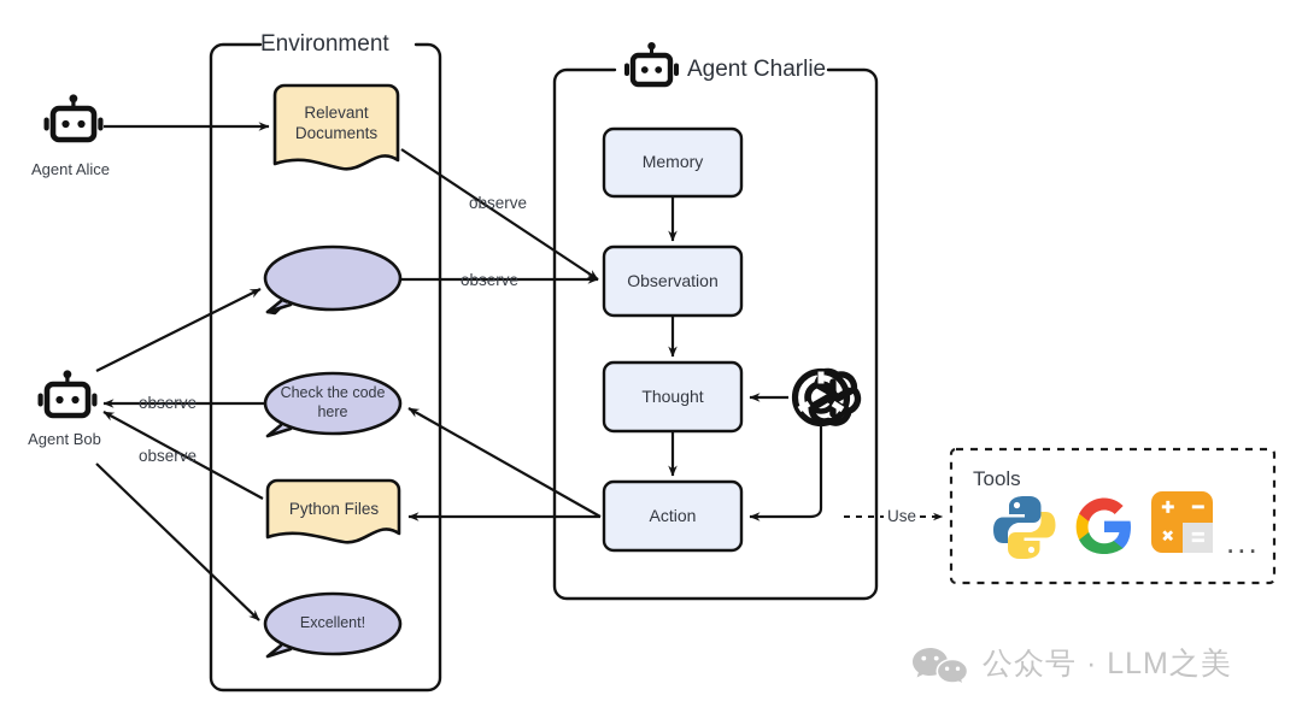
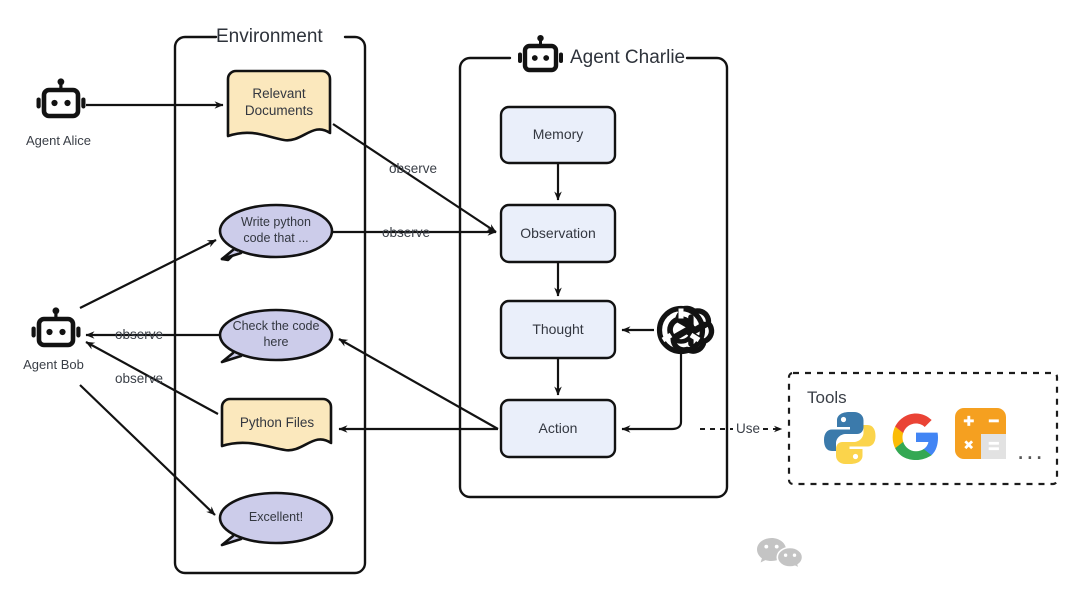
  Environment
  Agent Charlie
  Agent Alice
  Agent Bob
  Relevant
  Documents
+ Write python
+ code that ...
  Check the code
  here
  Python Files
  Excellent!
  Memory
  Observation
  Thought
  Action
  observe
  observe
  observe
  observe
  Use
  Tools
  ...
- 公众号 · LLM之美
